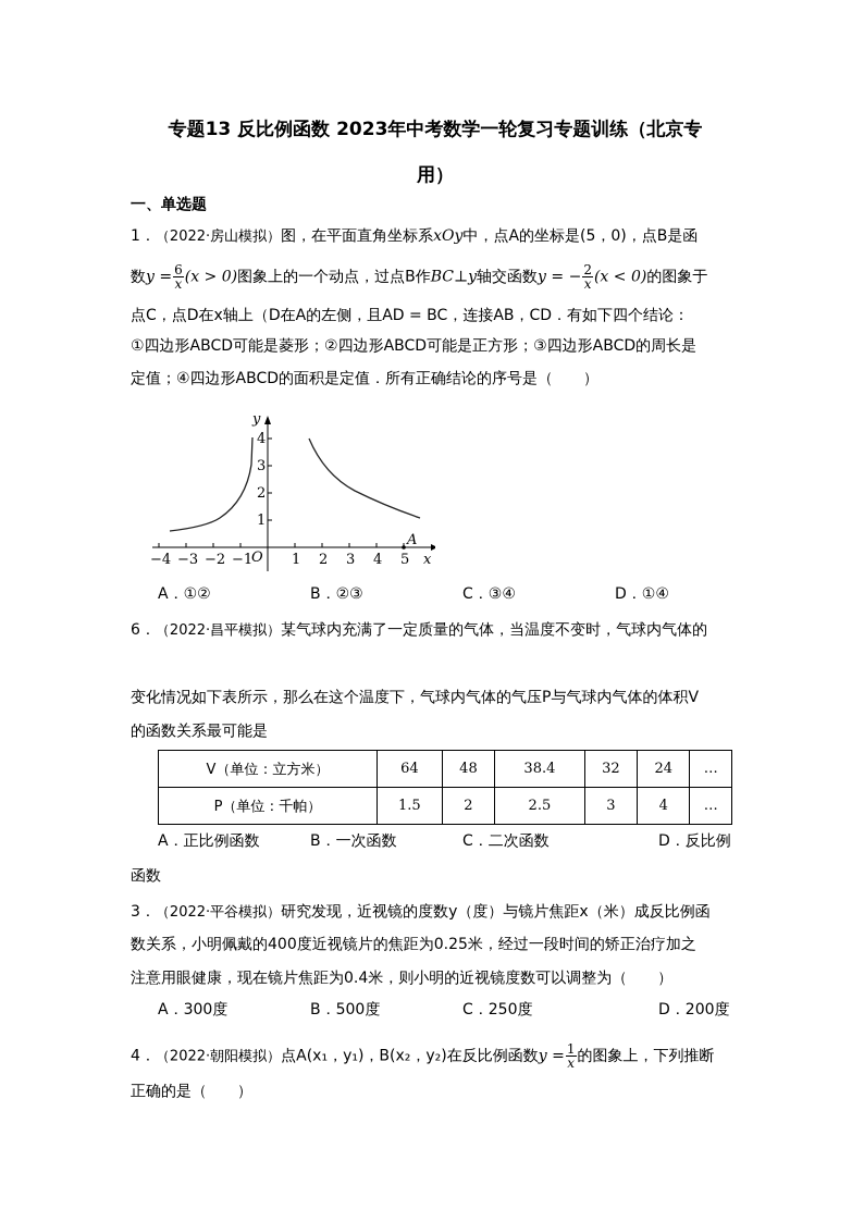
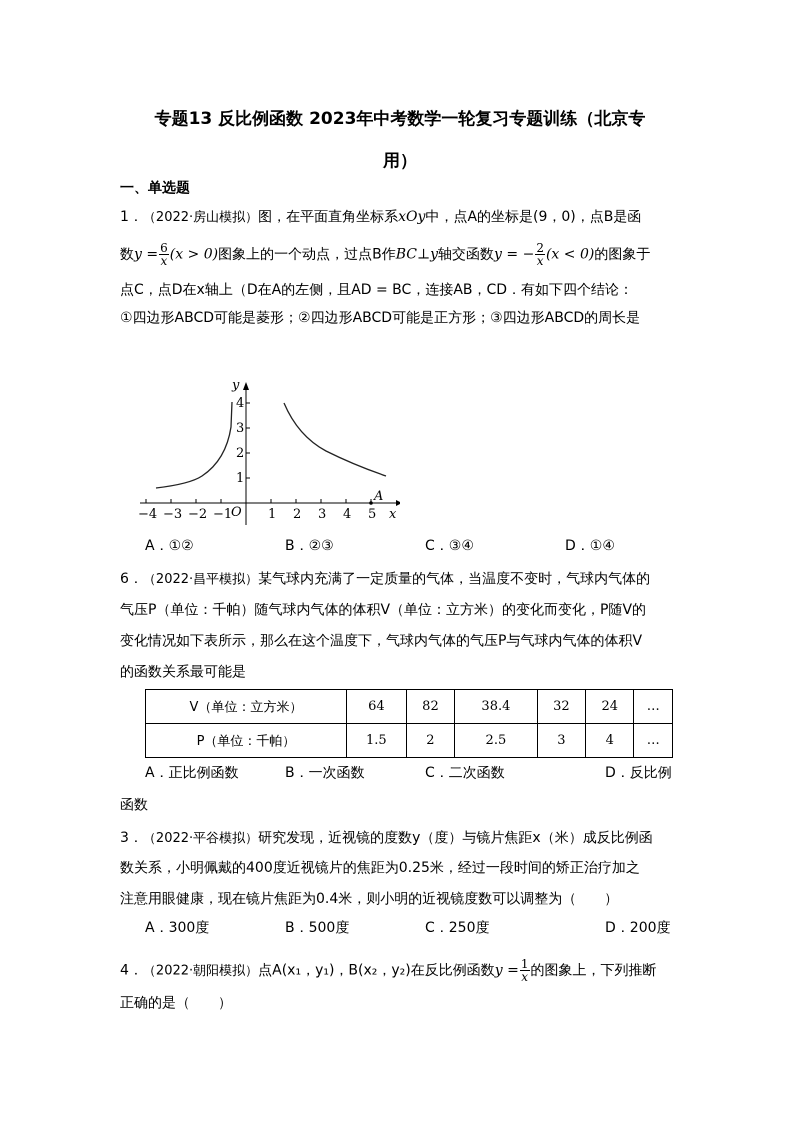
  专题13 反比例函数 2023年中考数学一轮复习专题训练（北京专
  用）
  一、单选题
- 1．（2022·房山模拟）图，在平面直角坐标系xOy中，点A的坐标是(5，0)，点B是函
+ 1．（2022·房山模拟）图，在平面直角坐标系xOy中，点A的坐标是(9，0)，点B是函
  数y =
  6
  x
  (x > 0)图象上的一个动点，过点B作BC⊥y轴交函数y = −
  2
  x
  (x < 0)的图象于
  点C，点D在x轴上（D在A的左侧，且AD = BC，连接AB，CD．有如下四个结论：
  ①四边形ABCD可能是菱形；②四边形ABCD可能是正方形；③四边形ABCD的周长是
- 定值；④四边形ABCD的面积是定值．所有正确结论的序号是（ ）
  −4
  −3
  −2
  −1
  1
  2
  3
  4
  5
  1
  2
  3
  4
  O
  x
  y
  A
  A．①②
  B．②③
  C．③④
  D．①④
  6．（2022·昌平模拟）某气球内充满了一定质量的气体，当温度不变时，气球内气体的
+ 气压P（单位：千帕）随气球内气体的体积V（单位：立方米）的变化而变化，P随V的
  变化情况如下表所示，那么在这个温度下，气球内气体的气压P与气球内气体的体积V
  的函数关系最可能是
- V（单位：立方米）	64	48	38.4	32	24	…
+ V（单位：立方米）	64	82	38.4	32	24	…
  P（单位：千帕）	1.5	2	2.5	3	4	…
  A．正比例函数
  B．一次函数
  C．二次函数
  D．反比例
  函数
  3．（2022·平谷模拟）研究发现，近视镜的度数y（度）与镜片焦距x（米）成反比例函
  数关系，小明佩戴的400度近视镜片的焦距为0.25米，经过一段时间的矫正治疗加之
  注意用眼健康，现在镜片焦距为0.4米，则小明的近视镜度数可以调整为（ ）
  A．300度
  B．500度
  C．250度
  D．200度
  4．（2022·朝阳模拟）点A(x₁，y₁)，B(x₂，y₂)在反比例函数y =
  1
  x
  的图象上，下列推断
  正确的是（ ）
